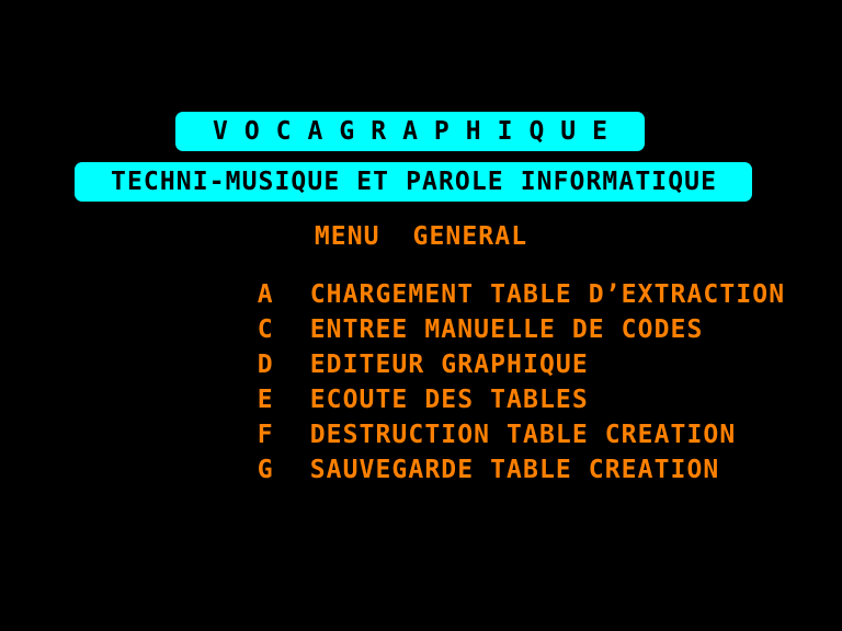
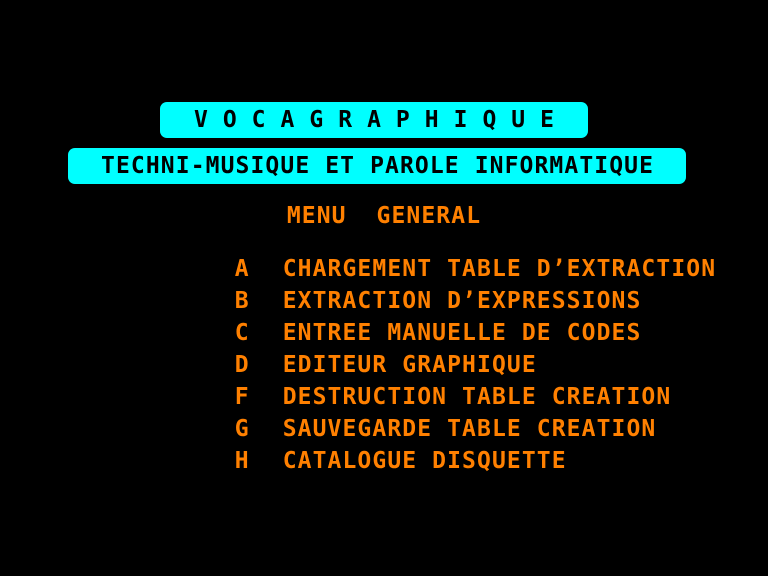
  VOCAGRAPHIQUE
  TECHNI-MUSIQUE ET PAROLE INFORMATIQUE
  MENU GENERAL
  A CHARGEMENT TABLE D’EXTRACTION
+ B EXTRACTION D’EXPRESSIONS
  C ENTREE MANUELLE DE CODES
  D EDITEUR GRAPHIQUE
- E ECOUTE DES TABLES
  F DESTRUCTION TABLE CREATION
  G SAUVEGARDE TABLE CREATION
+ H CATALOGUE DISQUETTE
